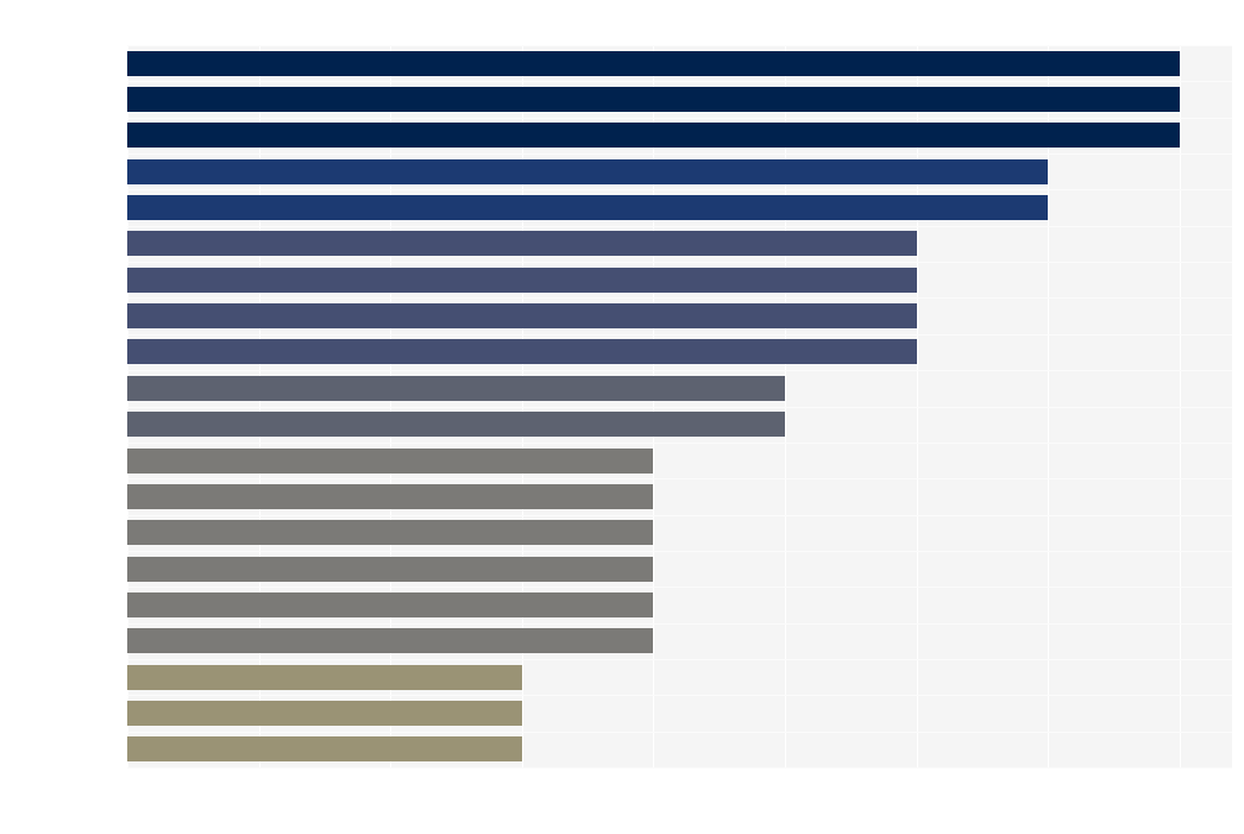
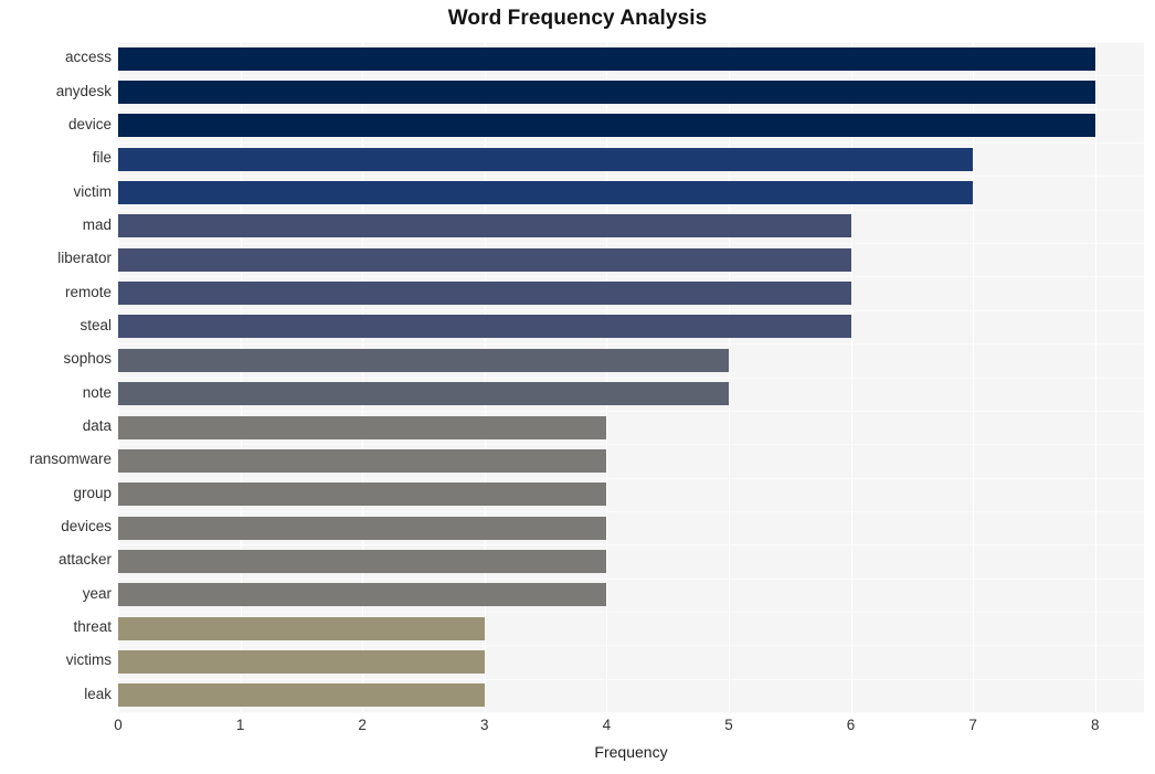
+ Word Frequency Analysis
+ access
+ anydesk
+ device
+ file
+ victim
+ mad
+ liberator
+ remote
+ steal
+ sophos
+ note
+ data
+ ransomware
+ group
+ devices
+ attacker
+ year
+ threat
+ victims
+ leak
+ 0
+ 1
+ 2
+ 3
+ 4
+ 5
+ 6
+ 7
+ 8
+ Frequency
